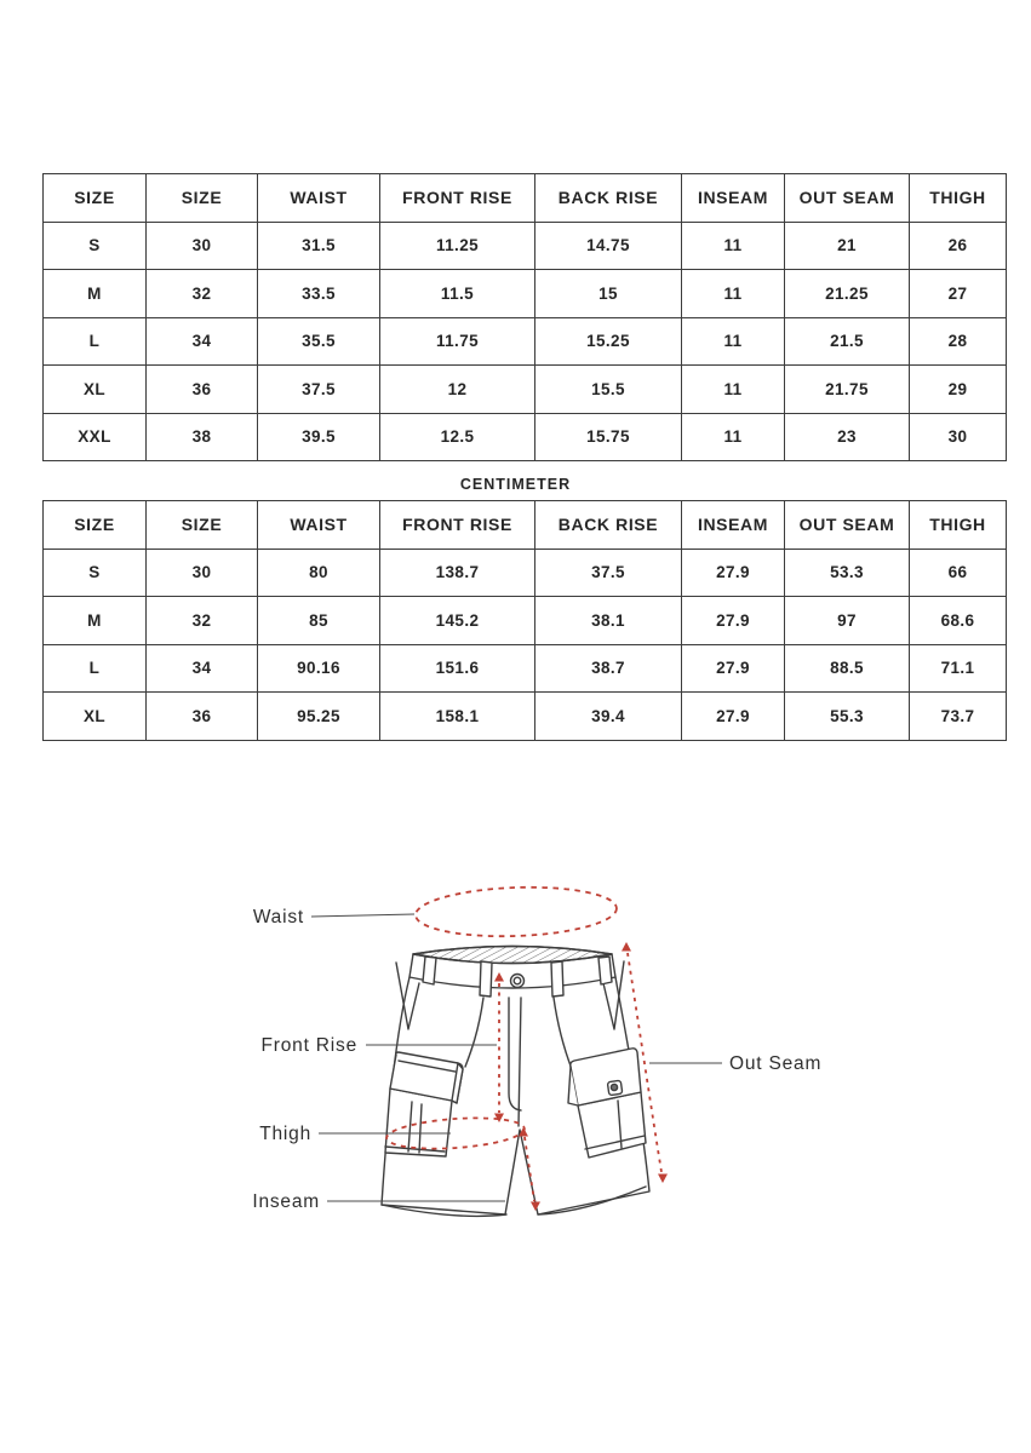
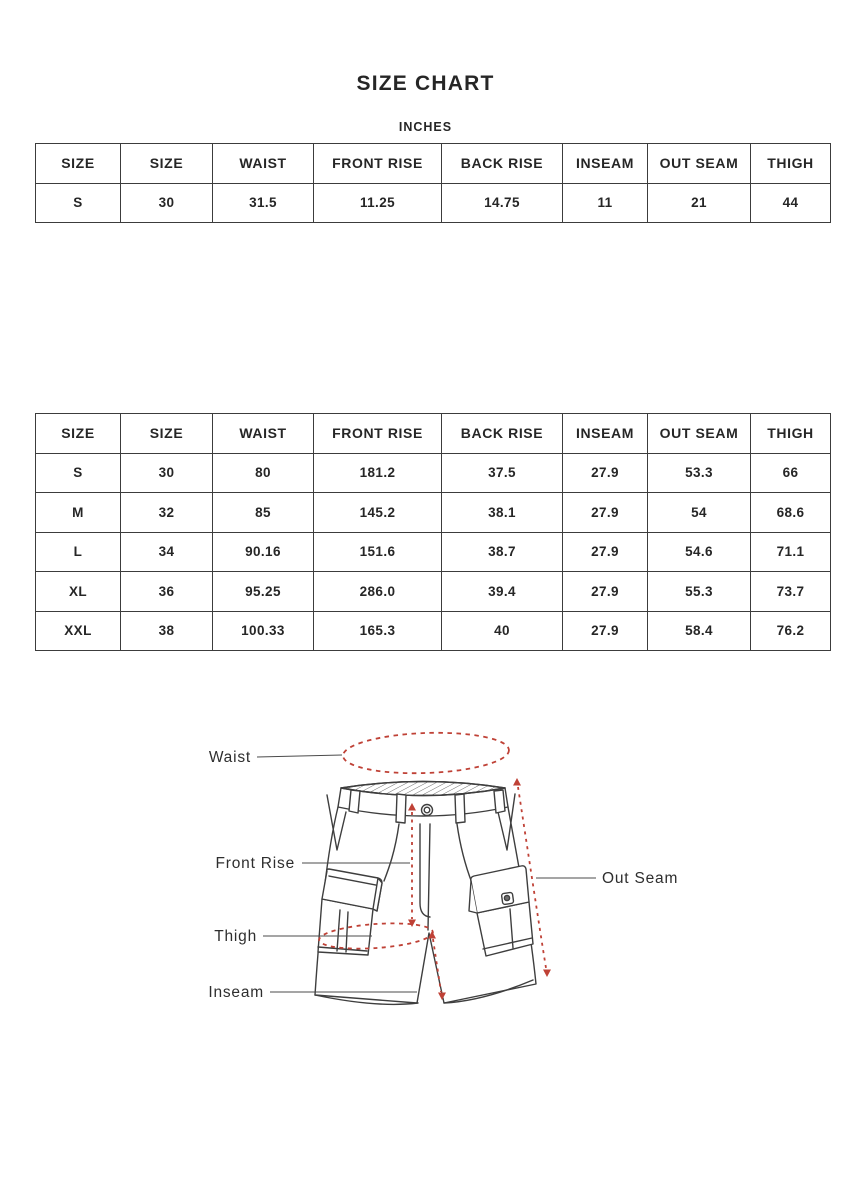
+ SIZE CHART
+ INCHES
  SIZE	SIZE	WAIST	FRONT RISE	BACK RISE	INSEAM	OUT SEAM	THIGH
- S	30	31.5	11.25	14.75	11	21	26
+ S	30	31.5	11.25	14.75	11	21	44
- M	32	33.5	11.5	15	11	21.25	27
- L	34	35.5	11.75	15.25	11	21.5	28
- XL	36	37.5	12	15.5	11	21.75	29
- XXL	38	39.5	12.5	15.75	11	23	30
- CENTIMETER
  SIZE	SIZE	WAIST	FRONT RISE	BACK RISE	INSEAM	OUT SEAM	THIGH
- S	30	80	138.7	37.5	27.9	53.3	66
+ S	30	80	181.2	37.5	27.9	53.3	66
- M	32	85	145.2	38.1	27.9	97	68.6
+ M	32	85	145.2	38.1	27.9	54	68.6
- L	34	90.16	151.6	38.7	27.9	88.5	71.1
+ L	34	90.16	151.6	38.7	27.9	54.6	71.1
- XL	36	95.25	158.1	39.4	27.9	55.3	73.7
+ XL	36	95.25	286.0	39.4	27.9	55.3	73.7
+ XXL	38	100.33	165.3	40	27.9	58.4	76.2
  Waist
  Front Rise
  Thigh
  Inseam
  Out Seam
